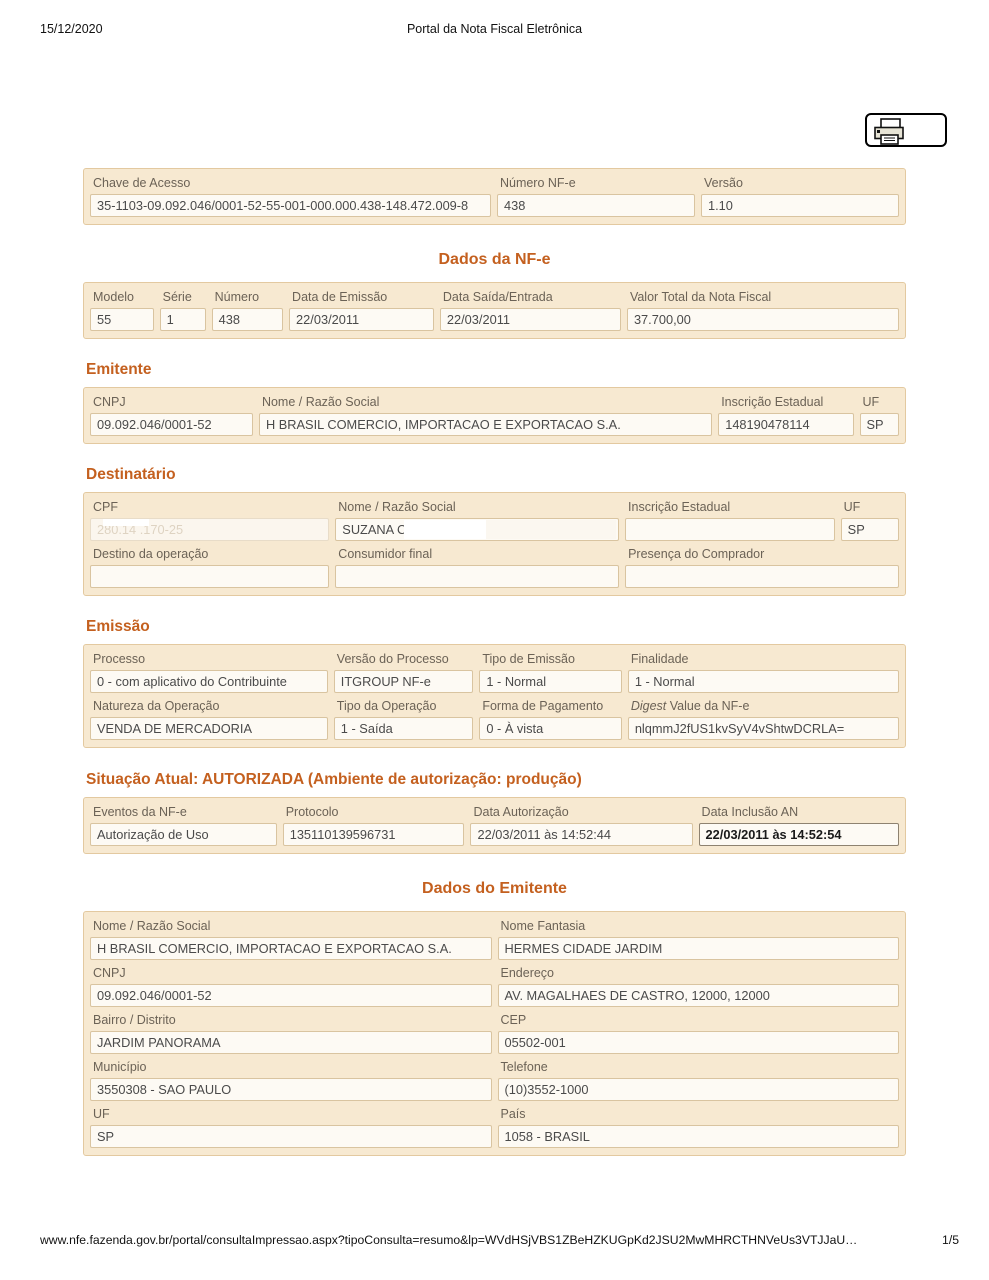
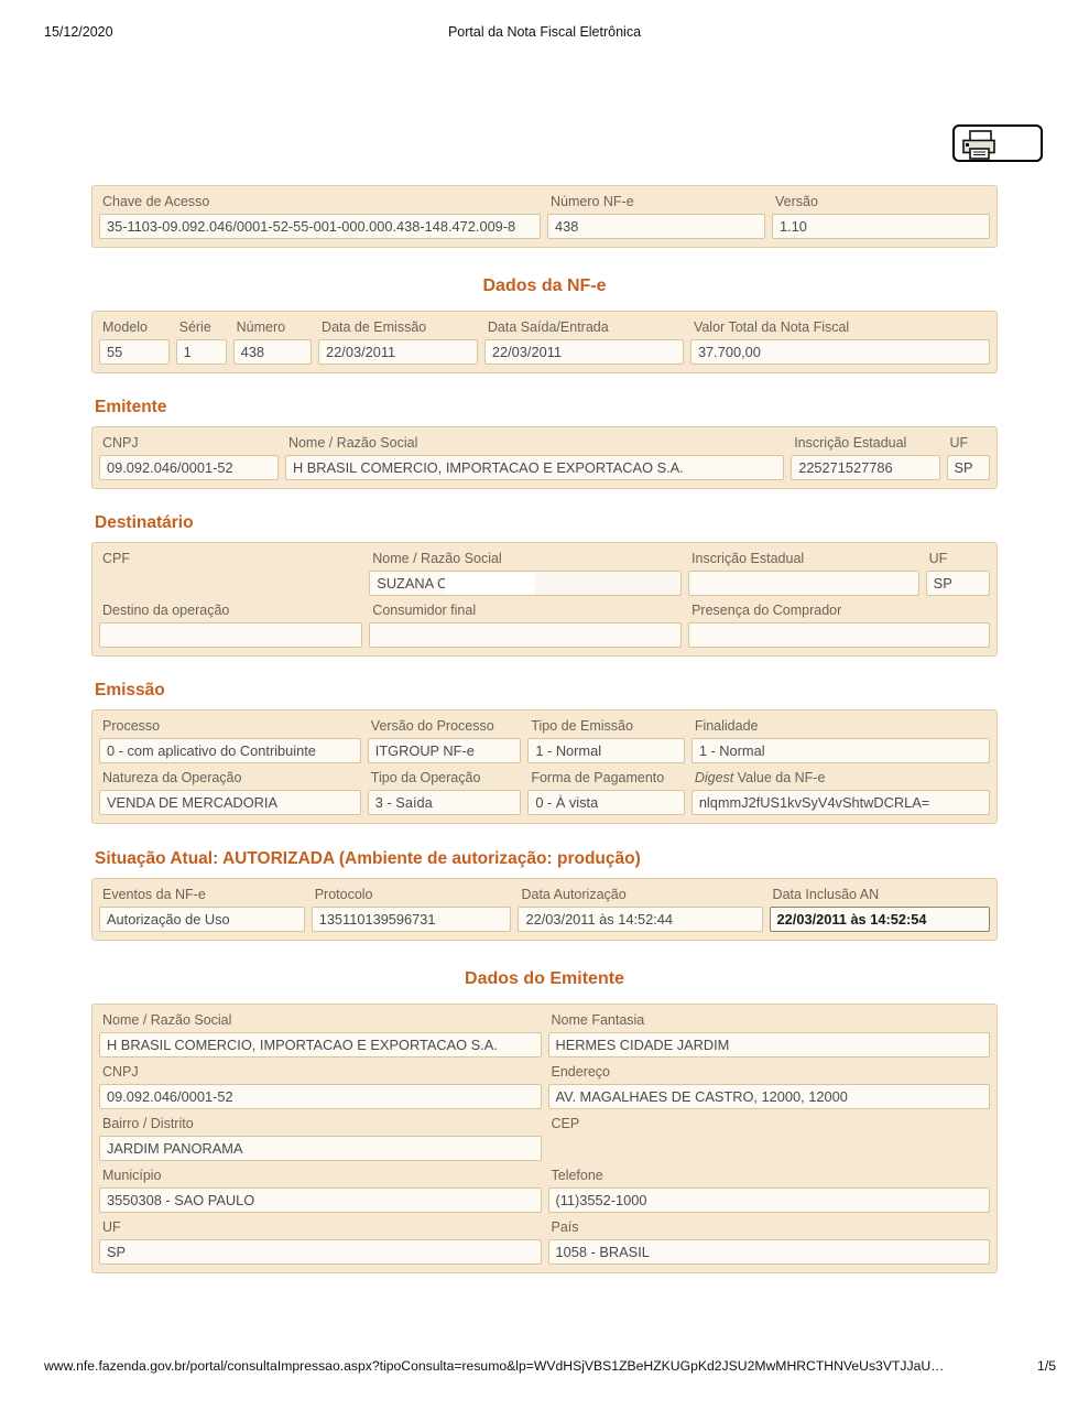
  15/12/2020
  Portal da Nota Fiscal Eletrônica
  Chave de Acesso
  35-1103-09.092.046/0001-52-55-001-000.000.438-148.472.009-8
  Número NF-e
  438
  Versão
  1.10
  Dados da NF-e
  Modelo
  55
  Série
  1
  Número
  438
  Data de Emissão
  22/03/2011
  Data Saída/Entrada
  22/03/2011
  Valor Total da Nota Fiscal
  37.700,00
  Emitente
  CNPJ
  09.092.046/0001-52
  Nome / Razão Social
  H BRASIL COMERCIO, IMPORTACAO E EXPORTACAO S.A.
  Inscrição Estadual
- 148190478114
+ 225271527786
  UF
  SP
  Destinatário
  CPF
- 280.14 .170-25
  Nome / Razão Social
  SUZANA C
  Inscrição Estadual
  UF
  SP
  Destino da operação
  Consumidor final
  Presença do Comprador
  Emissão
  Processo
  0 - com aplicativo do Contribuinte
  Versão do Processo
  ITGROUP NF-e
  Tipo de Emissão
  1 - Normal
  Finalidade
  1 - Normal
  Natureza da Operação
  VENDA DE MERCADORIA
  Tipo da Operação
- 1 - Saída
+ 3 - Saída
  Forma de Pagamento
  0 - À vista
  Digest Value da NF-e
  nlqmmJ2fUS1kvSyV4vShtwDCRLA=
  Situação Atual: AUTORIZADA (Ambiente de autorização: produção)
  Eventos da NF-e
  Autorização de Uso
  Protocolo
  135110139596731
  Data Autorização
  22/03/2011 às 14:52:44
  Data Inclusão AN
  22/03/2011 às 14:52:54
  Dados do Emitente
  Nome / Razão Social
  H BRASIL COMERCIO, IMPORTACAO E EXPORTACAO S.A.
  Nome Fantasia
  HERMES CIDADE JARDIM
  CNPJ
  09.092.046/0001-52
  Endereço
  AV. MAGALHAES DE CASTRO, 12000, 12000
  Bairro / Distrito
  JARDIM PANORAMA
  CEP
- 05502-001
  Município
  3550308 - SAO PAULO
  Telefone
- (10)3552-1000
+ (11)3552-1000
  UF
  SP
  País
  1058 - BRASIL
  www.nfe.fazenda.gov.br/portal/consultaImpressao.aspx?tipoConsulta=resumo&lp=WVdHSjVBS1ZBeHZKUGpKd2JSU2MwMHRCTHNVeUs3VTJJaU…
  1/5
